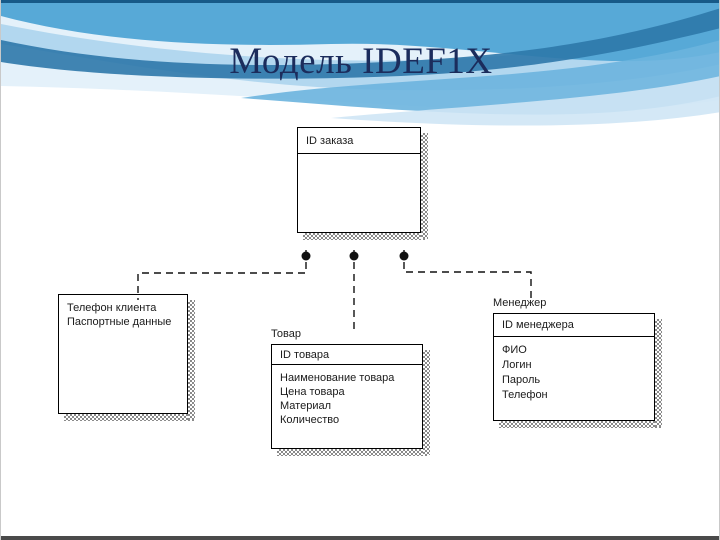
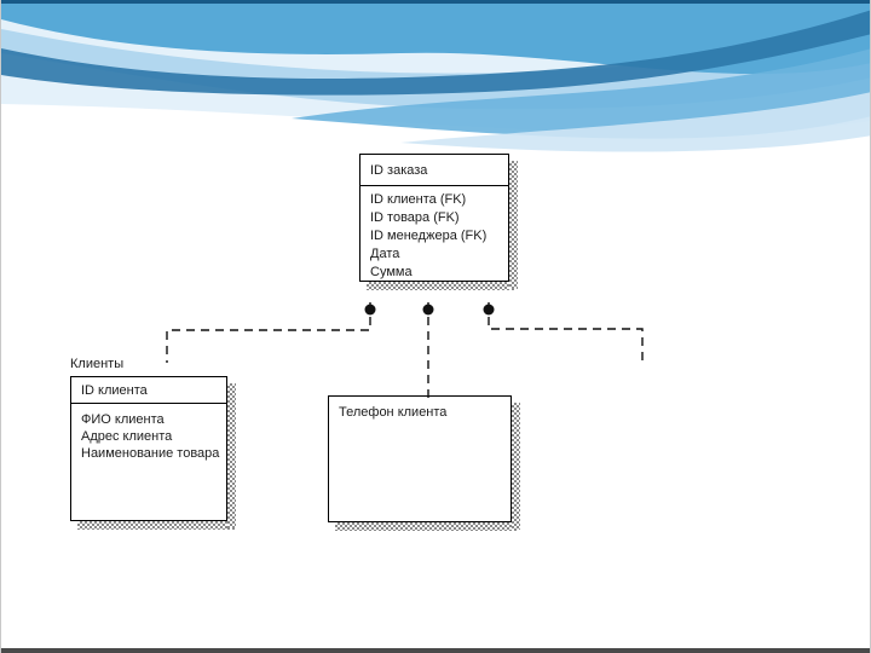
- Модель IDEF1X
  ID заказа
+ ID клиента (FK)
+ ID товара (FK)
+ ID менеджера (FK)
+ Дата
+ Сумма
+ Клиенты
+ ID клиента
+ ФИО клиента
+ Адрес клиента
- Телефон клиента
+ Наименование товара
- Паспортные данные
- Товар
- ID товара
- Наименование товара
+ Телефон клиента
- Цена товара
- Материал
- Количество
- Менеджер
- ID менеджера
- ФИО
- Логин
- Пароль
- Телефон
